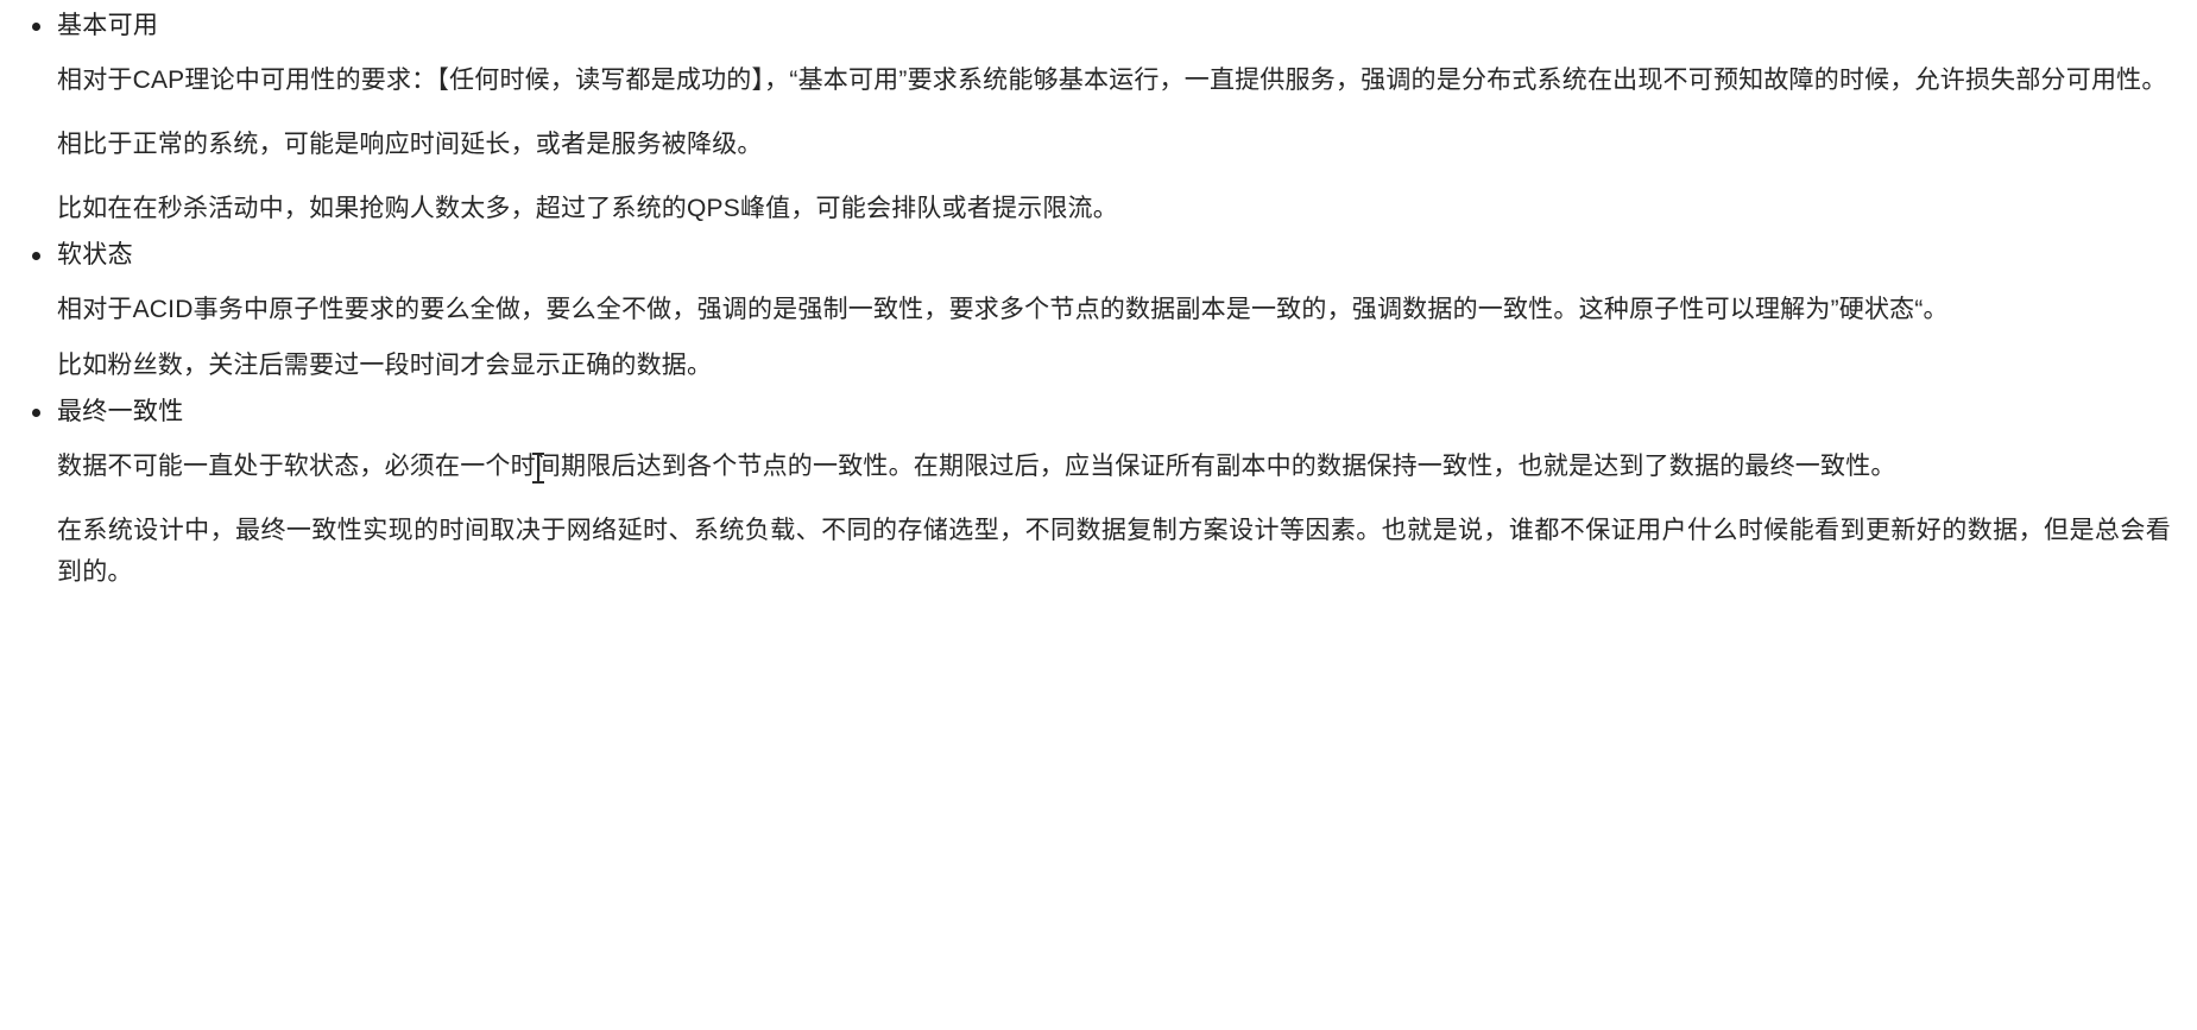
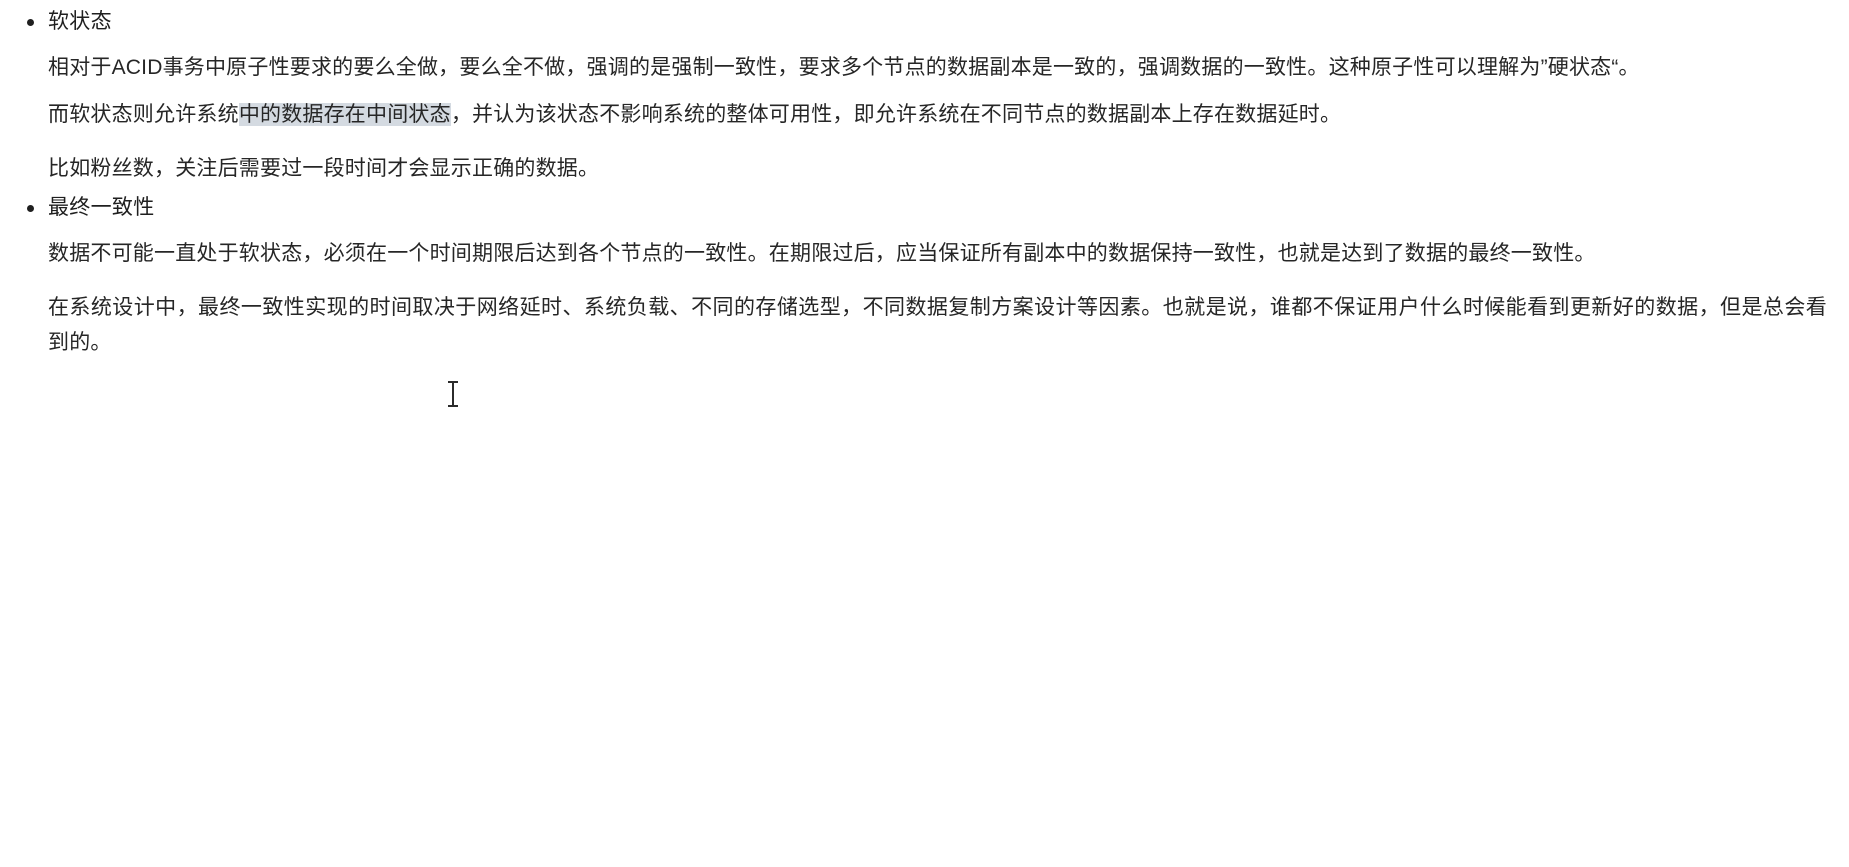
- 基本可用
- 相对于CAP理论中可用性的要求：【任何时候，读写都是成功的】，“基本可用”要求系统能够基本运行，一直提供服务，强调的是分布式系统在出现不可预知故障的时候，允许损失部分可用性。
- 相比于正常的系统，可能是响应时间延长，或者是服务被降级。
- 比如在在秒杀活动中，如果抢购人数太多，超过了系统的QPS峰值，可能会排队或者提示限流。
  软状态
  相对于ACID事务中原子性要求的要么全做，要么全不做，强调的是强制一致性，要求多个节点的数据副本是一致的，强调数据的一致性。这种原子性可以理解为”硬状态“。
+ 而软状态则允许系统中的数据存在中间状态，并认为该状态不影响系统的整体可用性，即允许系统在不同节点的数据副本上存在数据延时。
  比如粉丝数，关注后需要过一段时间才会显示正确的数据。
  最终一致性
  数据不可能一直处于软状态，必须在一个时间期限后达到各个节点的一致性。在期限过后，应当保证所有副本中的数据保持一致性，也就是达到了数据的最终一致性。
  在系统设计中，最终一致性实现的时间取决于网络延时、系统负载、不同的存储选型，不同数据复制方案设计等因素。也就是说，谁都不保证用户什么时候能看到更新好的数据，但是总会看到的。
